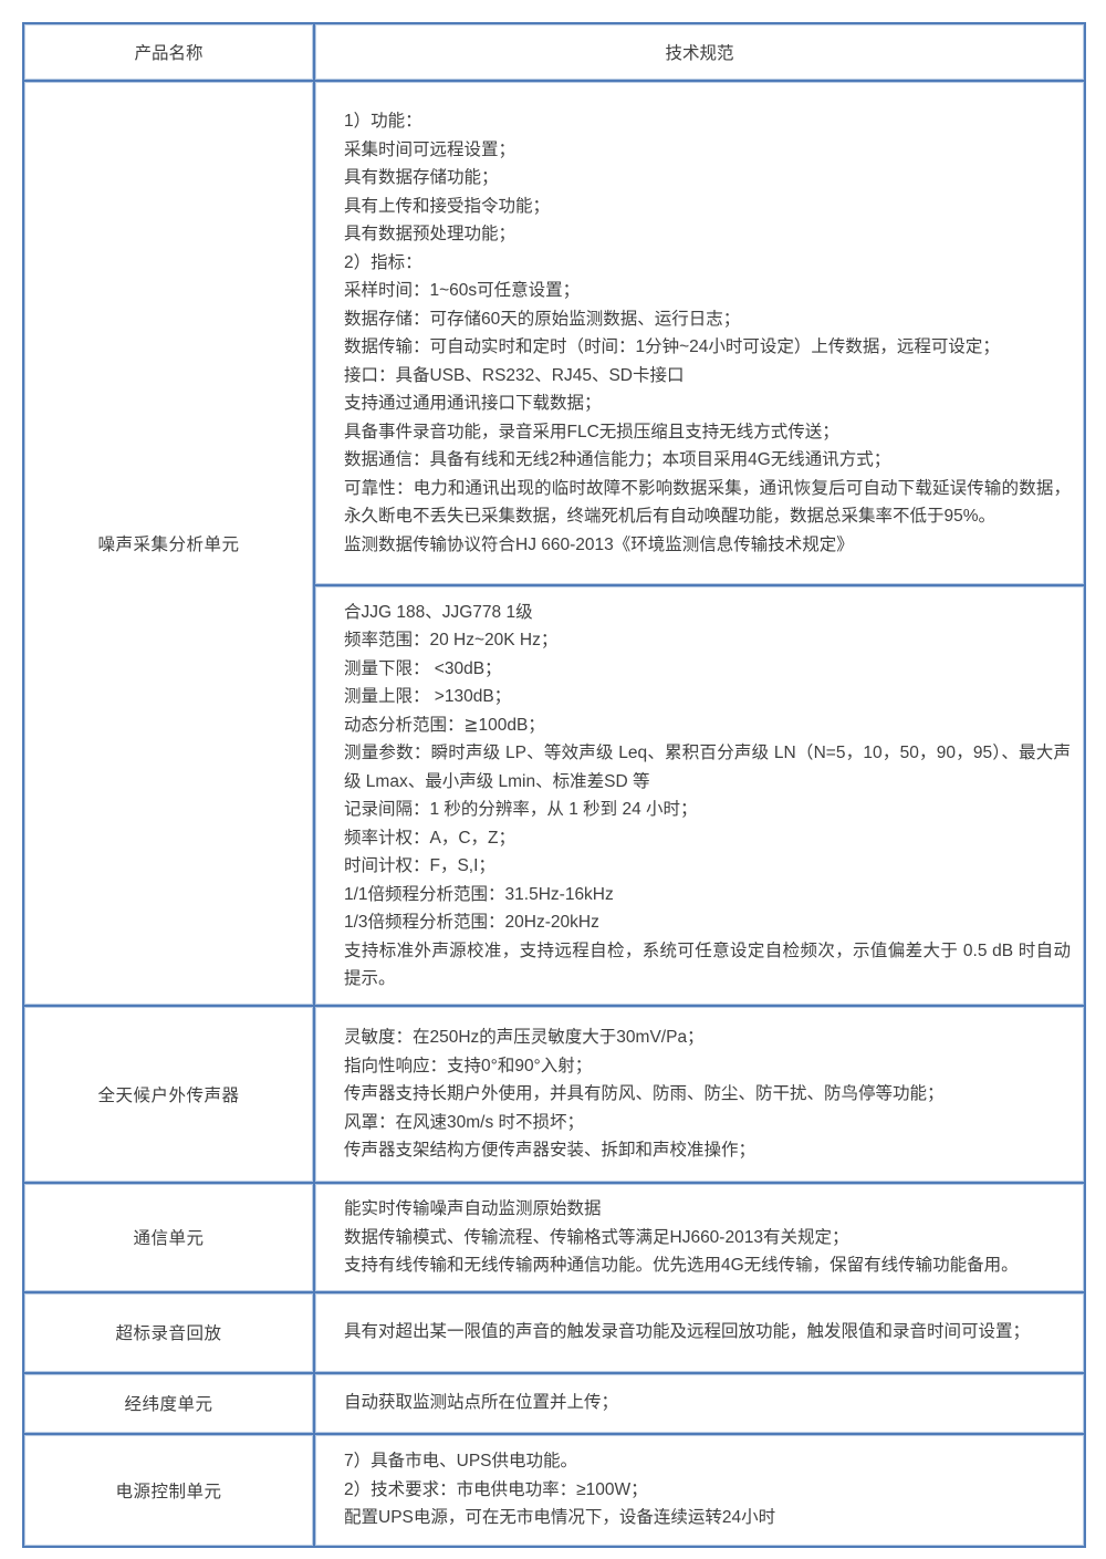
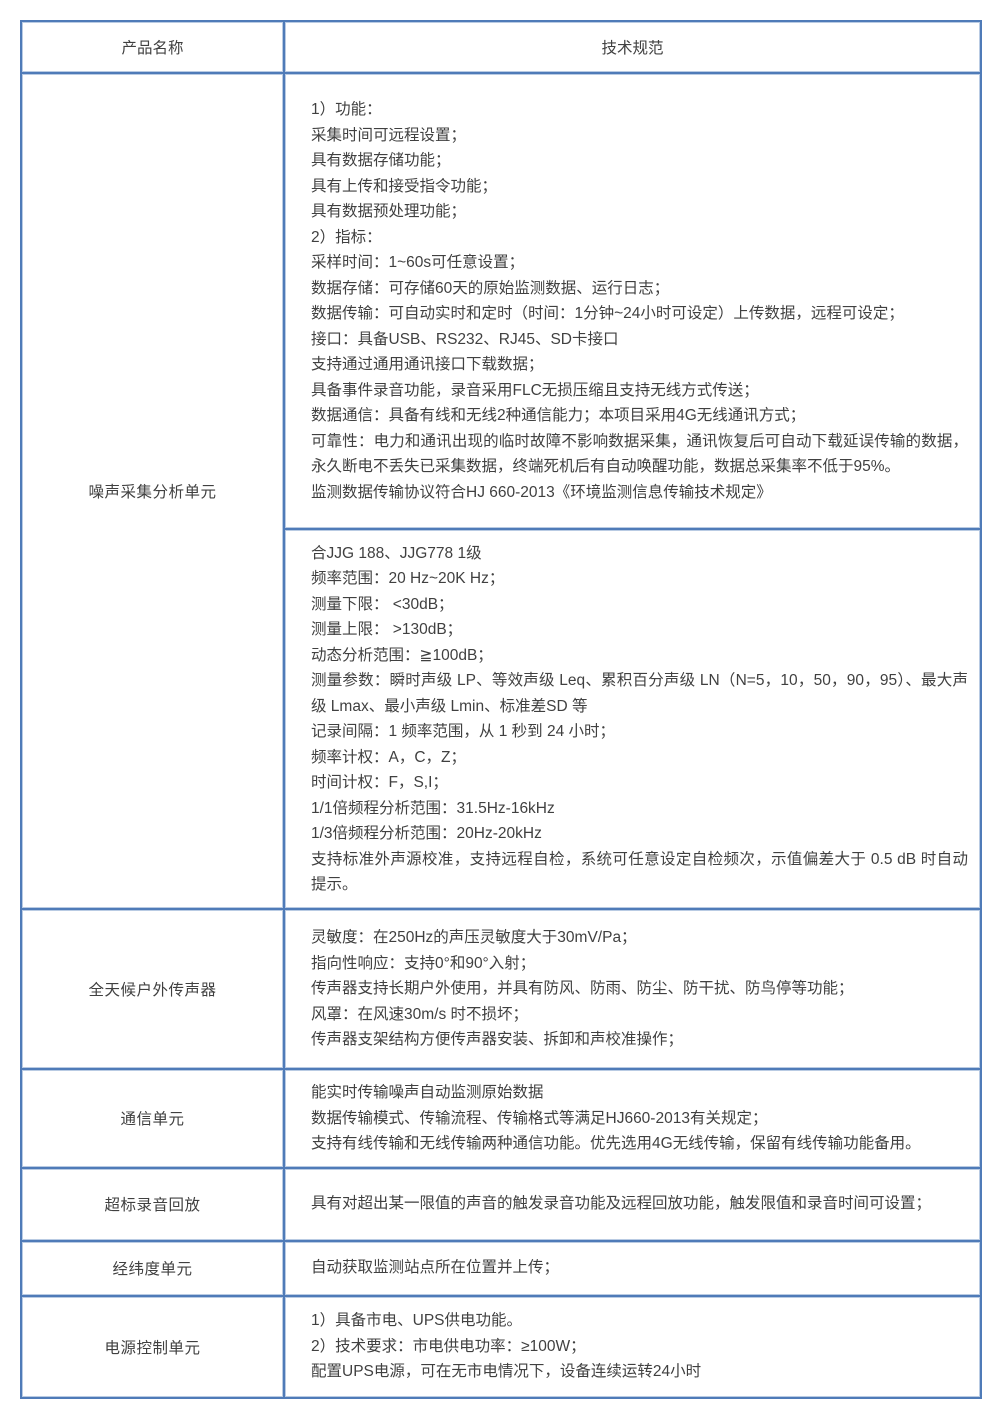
  产品名称	技术规范
  噪声采集分析单元	1）功能：采集时间可远程设置；具有数据存储功能；具有上传和接受指令功能；具有数据预处理功能；2）指标：采样时间：1~60s可任意设置；数据存储：可存储60天的原始监测数据、运行日志；数据传输：可自动实时和定时（时间：1分钟~24小时可设定）上传数据，远程可设定；接口：具备USB、RS232、RJ45、SD卡接口支持通过通用通讯接口下载数据；具备事件录音功能，录音采用FLC无损压缩且支持无线方式传送；数据通信：具备有线和无线2种通信能力；本项目采用4G无线通讯方式；可靠性：电力和通讯出现的临时故障不影响数据采集，通讯恢复后可自动下载延误传输的数据，永久断电不丢失已采集数据，终端死机后有自动唤醒功能，数据总采集率不低于95%。监测数据传输协议符合HJ 660-2013《环境监测信息传输技术规定》
- 合JJG 188、JJG778 1级频率范围：20 Hz~20K Hz；测量下限： <30dB；测量上限： >130dB；动态分析范围：≧100dB；测量参数：瞬时声级 LP、等效声级 Leq、累积百分声级 LN（N=5，10，50，90，95）、最大声级 Lmax、最小声级 Lmin、标准差SD 等记录间隔：1 秒的分辨率，从 1 秒到 24 小时；频率计权：A，C，Z；时间计权：F，S,I；1/1倍频程分析范围：31.5Hz-16kHz1/3倍频程分析范围：20Hz-20kHz支持标准外声源校准，支持远程自检，系统可任意设定自检频次，示值偏差大于 0.5 dB 时自动提示。
+ 合JJG 188、JJG778 1级频率范围：20 Hz~20K Hz；测量下限： <30dB；测量上限： >130dB；动态分析范围：≧100dB；测量参数：瞬时声级 LP、等效声级 Leq、累积百分声级 LN（N=5，10，50，90，95）、最大声级 Lmax、最小声级 Lmin、标准差SD 等记录间隔：1 频率范围，从 1 秒到 24 小时；频率计权：A，C，Z；时间计权：F，S,I；1/1倍频程分析范围：31.5Hz-16kHz1/3倍频程分析范围：20Hz-20kHz支持标准外声源校准，支持远程自检，系统可任意设定自检频次，示值偏差大于 0.5 dB 时自动提示。
  全天候户外传声器	灵敏度：在250Hz的声压灵敏度大于30mV/Pa；指向性响应：支持0°和90°入射；传声器支持长期户外使用，并具有防风、防雨、防尘、防干扰、防鸟停等功能；风罩：在风速30m/s 时不损坏；传声器支架结构方便传声器安装、拆卸和声校准操作；
  通信单元	能实时传输噪声自动监测原始数据数据传输模式、传输流程、传输格式等满足HJ660-2013有关规定；支持有线传输和无线传输两种通信功能。优先选用4G无线传输，保留有线传输功能备用。
  超标录音回放	具有对超出某一限值的声音的触发录音功能及远程回放功能，触发限值和录音时间可设置；
  经纬度单元	自动获取监测站点所在位置并上传；
- 电源控制单元	7）具备市电、UPS供电功能。2）技术要求：市电供电功率：≥100W；配置UPS电源，可在无市电情况下，设备连续运转24小时
+ 电源控制单元	1）具备市电、UPS供电功能。2）技术要求：市电供电功率：≥100W；配置UPS电源，可在无市电情况下，设备连续运转24小时
